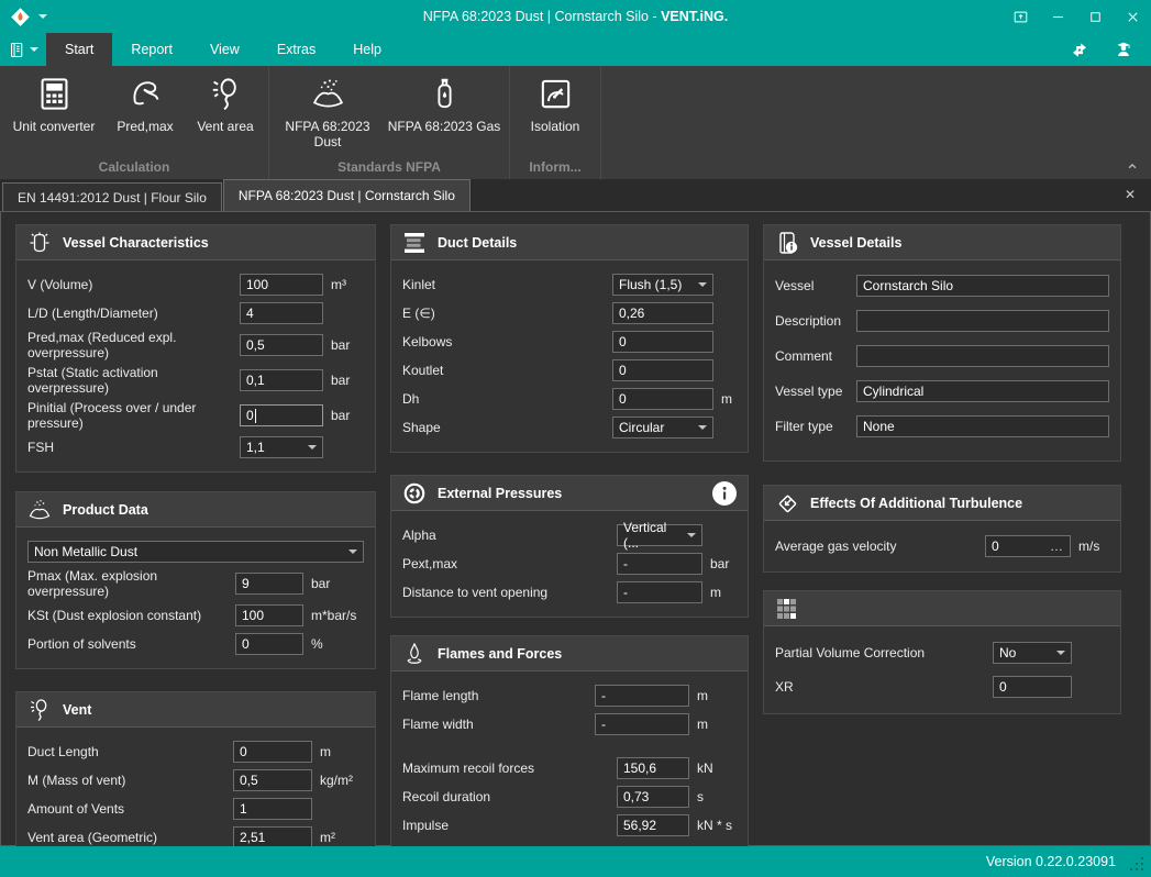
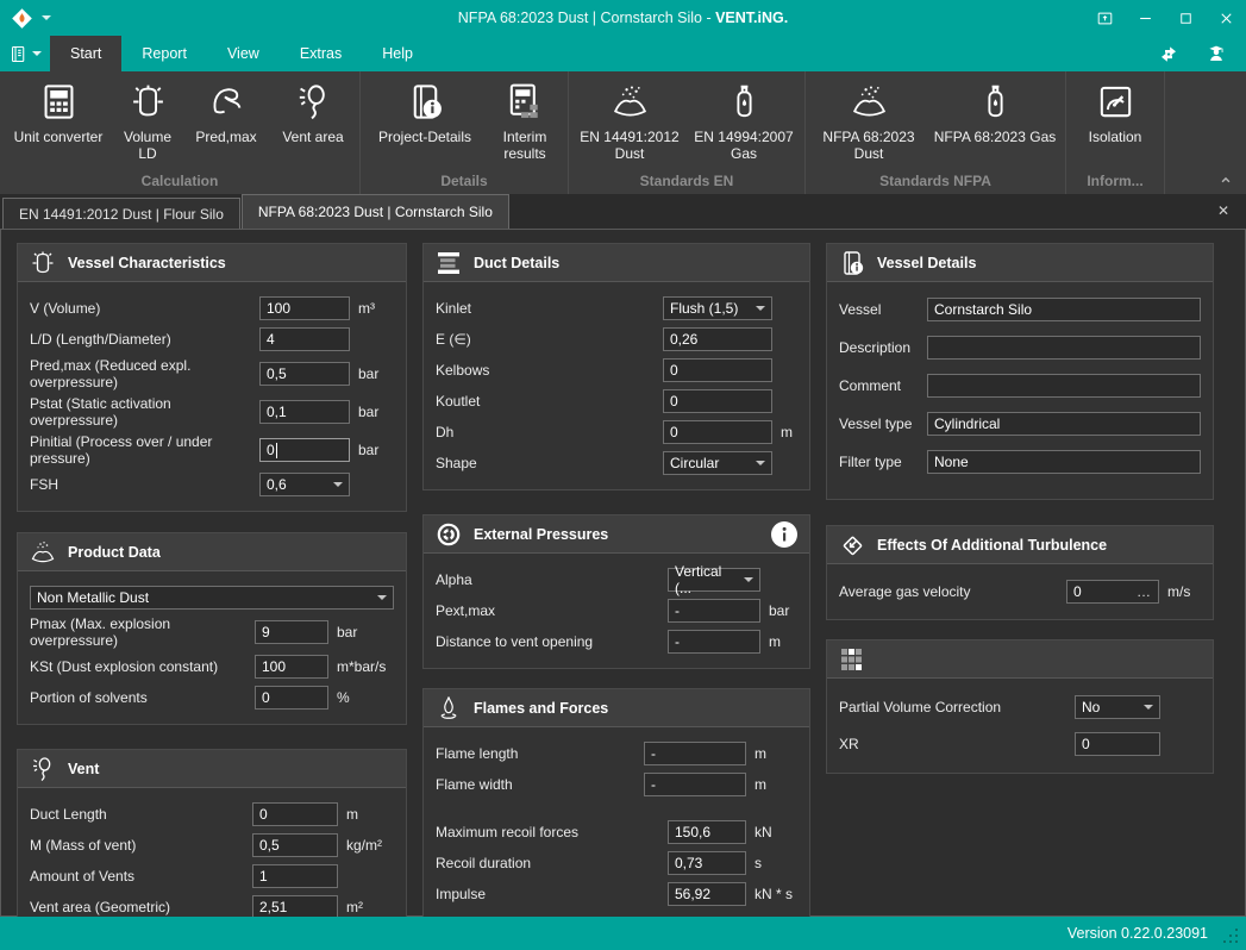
  NFPA 68:2023 Dust | Cornstarch Silo - VENT.iNG.
  Start
  Report
  View
  Extras
  Help
  Unit converter
+ Volume LD
  Pred,max
  Vent area
  Calculation
+ Project-Details
+ Interim results
+ Details
+ EN 14491:2012 Dust
+ EN 14994:2007 Gas
+ Standards EN
  NFPA 68:2023 Dust
  NFPA 68:2023 Gas
  Standards NFPA
  Isolation
  Inform...
  EN 14491:2012 Dust | Flour Silo
  NFPA 68:2023 Dust | Cornstarch Silo
  ✕
  Vessel Characteristics
  V (Volume)
  100
  m³
  L/D (Length/Diameter)
  4
  Pred,max (Reduced expl. overpressure)
  0,5
  bar
  Pstat (Static activation overpressure)
  0,1
  bar
  Pinitial (Process over / under pressure)
  0
  bar
  FSH
- 1,1
+ 0,6
  Product Data
  Non Metallic Dust
  Pmax (Max. explosion overpressure)
  9
  bar
  KSt (Dust explosion constant)
  100
  m*bar/s
  Portion of solvents
  0
  %
  Vent
  Duct Length
  0
  m
  M (Mass of vent)
  0,5
  kg/m²
  Amount of Vents
  1
  Vent area (Geometric)
  2,51
  m²
  Duct Details
  Kinlet
  Flush (1,5)
  E (∈)
  0,26
  Kelbows
  0
  Koutlet
  0
  Dh
  0
  m
  Shape
  Circular
  External Pressures
  Alpha
  Vertical (...
  Pext,max
  -
  bar
  Distance to vent opening
  -
  m
  Flames and Forces
  Flame length
  -
  m
  Flame width
  -
  m
  Maximum recoil forces
  150,6
  kN
  Recoil duration
  0,73
  s
  Impulse
  56,92
  kN * s
  Vessel Details
  Vessel
  Cornstarch Silo
  Description
  Comment
  Vessel type
  Cylindrical
  Filter type
  None
  Effects Of Additional Turbulence
  Average gas velocity
  0
  …
  m/s
  Partial Volume Correction
  No
  XR
  0
  Version 0.22.0.23091
